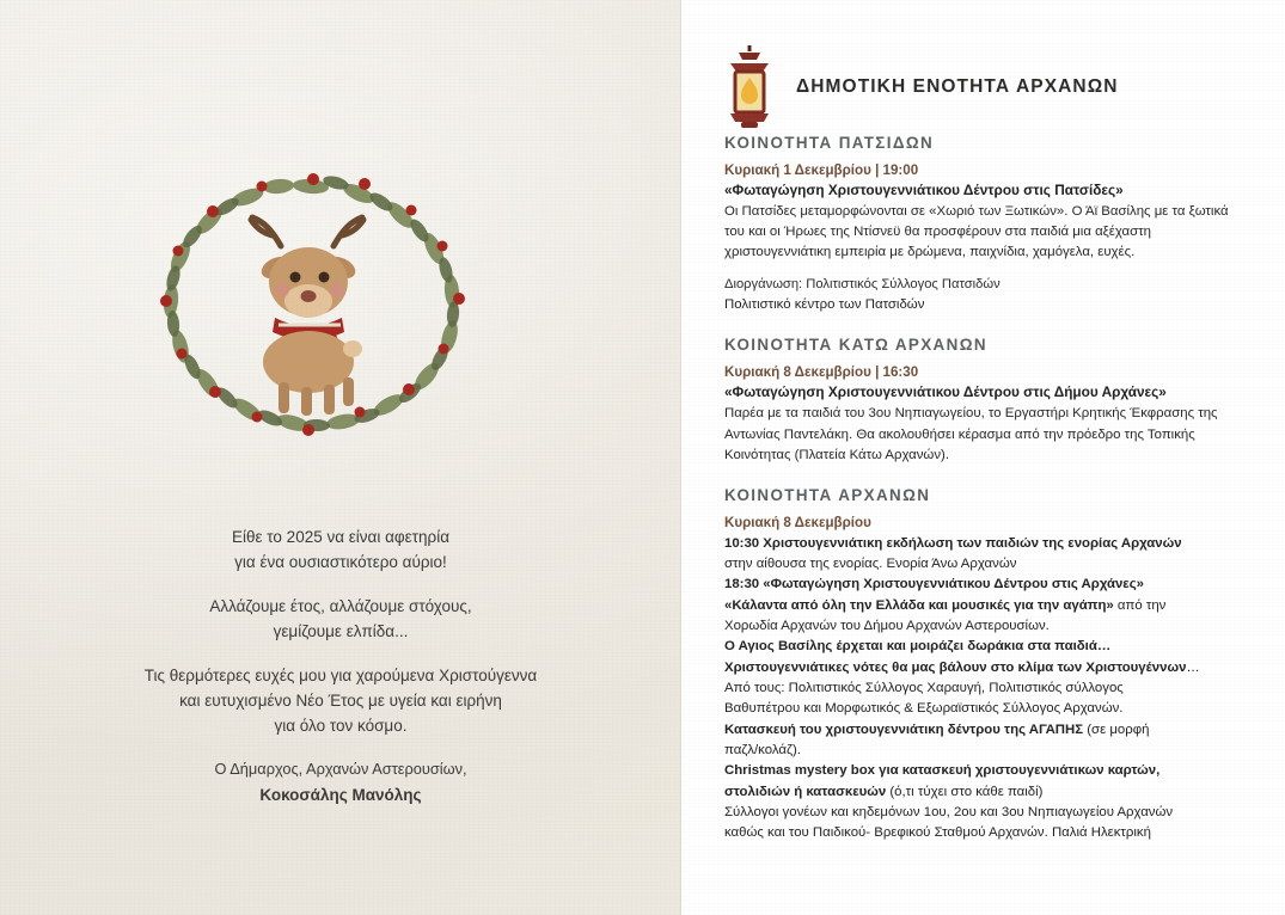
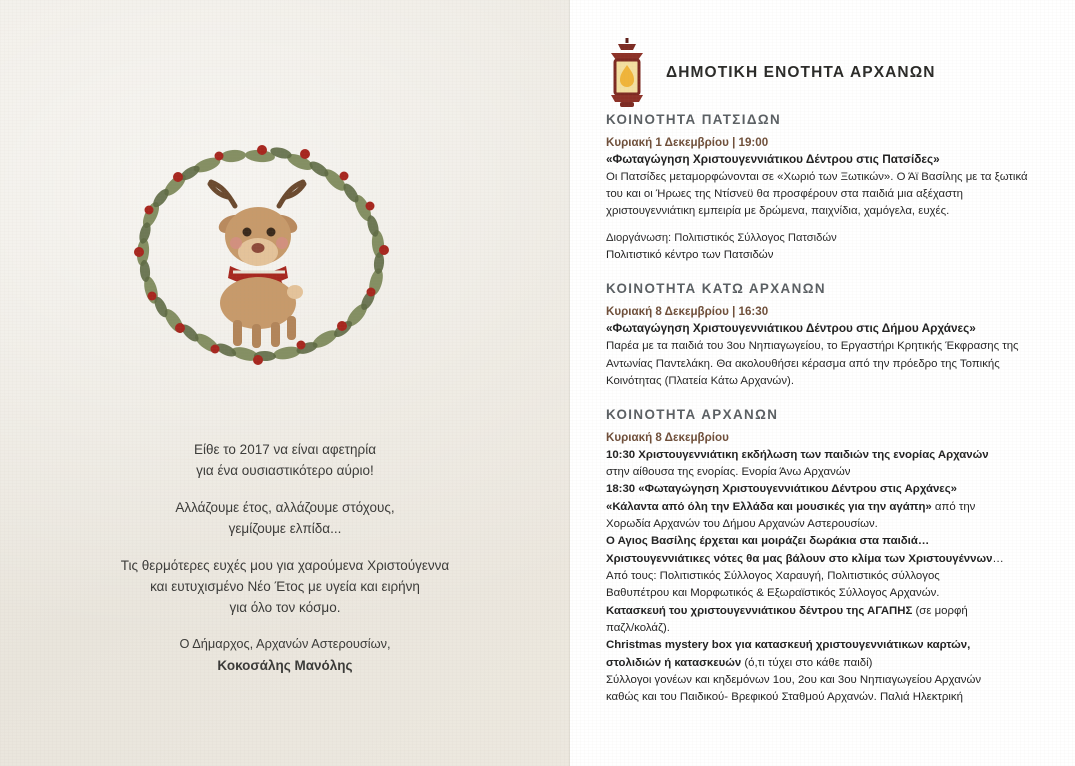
- Είθε το 2025 να είναι αφετηρία
+ Είθε το 2017 να είναι αφετηρία
  για ένα ουσιαστικότερο αύριο!
  Αλλάζουμε έτος, αλλάζουμε στόχους,
  γεμίζουμε ελπίδα...
  Τις θερμότερες ευχές μου για χαρούμενα Χριστούγεννα
  και ευτυχισμένο Νέο Έτος με υγεία και ειρήνη
  για όλο τον κόσμο.
  Ο Δήμαρχος, Αρχανών Αστερουσίων,
  Κοκοσάλης Μανόλης
  ΔΗΜΟΤΙΚΗ ΕΝΟΤΗΤΑ ΑΡΧΑΝΩΝ
  ΚΟΙΝΟΤΗΤΑ ΠΑΤΣΙΔΩΝ
  Κυριακή 1 Δεκεμβρίου | 19:00
  «Φωταγώγηση Χριστουγεννιάτικου Δέντρου στις Πατσίδες»
  Οι Πατσίδες μεταμορφώνονται σε «Χωριό των Ξωτικών». Ο Άϊ Βασίλης με τα ξωτικά του και οι Ήρωες της Ντίσνεϋ θα προσφέρουν στα παιδιά μια αξέχαστη χριστουγεννιάτικη εμπειρία με δρώμενα, παιχνίδια, χαμόγελα, ευχές.
  Διοργάνωση: Πολιτιστικός Σύλλογος Πατσιδών
  Πολιτιστικό κέντρο των Πατσιδών
  ΚΟΙΝΟΤΗΤΑ ΚΑΤΩ ΑΡΧΑΝΩΝ
  Κυριακή 8 Δεκεμβρίου | 16:30
  «Φωταγώγηση Χριστουγεννιάτικου Δέντρου στις Δήμου Αρχάνες»
  Παρέα με τα παιδιά του 3ου Νηπιαγωγείου, το Εργαστήρι Κρητικής Έκφρασης της Αντωνίας Παντελάκη. Θα ακολουθήσει κέρασμα από την πρόεδρο της Τοπικής Κοινότητας (Πλατεία Κάτω Αρχανών).
  ΚΟΙΝΟΤΗΤΑ ΑΡΧΑΝΩΝ
  Κυριακή 8 Δεκεμβρίου
  10:30 Χριστουγεννιάτικη εκδήλωση των παιδιών της ενορίας Αρχανών
  στην αίθουσα της ενορίας. Ενορία Άνω Αρχανών
  18:30 «Φωταγώγηση Χριστουγεννιάτικου Δέντρου στις Αρχάνες»
  «Κάλαντα από όλη την Ελλάδα και μουσικές για την αγάπη» από την
  Χορωδία Αρχανών του Δήμου Αρχανών Αστερουσίων.
  Ο Αγιος Βασίλης έρχεται και μοιράζει δωράκια στα παιδιά…
  Χριστουγεννιάτικες νότες θα μας βάλουν στο κλίμα των Χριστουγέννων…
  Από τους: Πολιτιστικός Σύλλογος Χαραυγή, Πολιτιστικός σύλλογος
  Βαθυπέτρου και Μορφωτικός & Εξωραϊστικός Σύλλογος Αρχανών.
- Κατασκευή του χριστουγεννιάτικη δέντρου της ΑΓΑΠΗΣ (σε μορφή
+ Κατασκευή του χριστουγεννιάτικου δέντρου της ΑΓΑΠΗΣ (σε μορφή
  παζλ/κολάζ).
  Christmas mystery box για κατασκευή χριστουγεννιάτικων καρτών,
  στολιδιών ή κατασκευών (ό,τι τύχει στο κάθε παιδί)
  Σύλλογοι γονέων και κηδεμόνων 1ου, 2ου και 3ου Νηπιαγωγείου Αρχανών
  καθώς και του Παιδικού- Βρεφικού Σταθμού Αρχανών. Παλιά Ηλεκτρική
